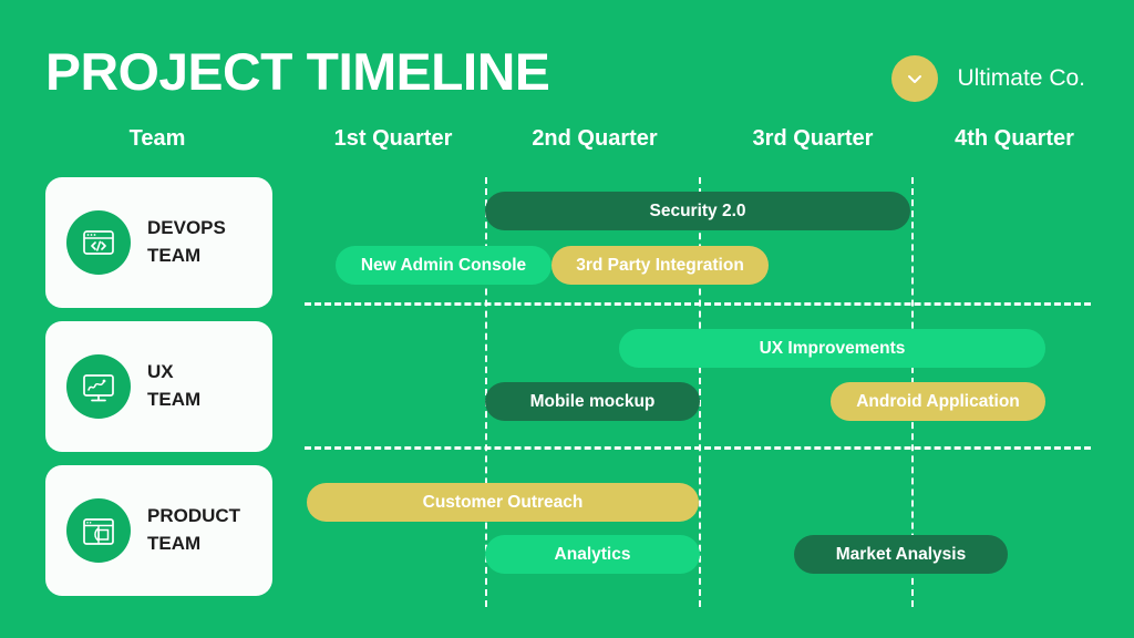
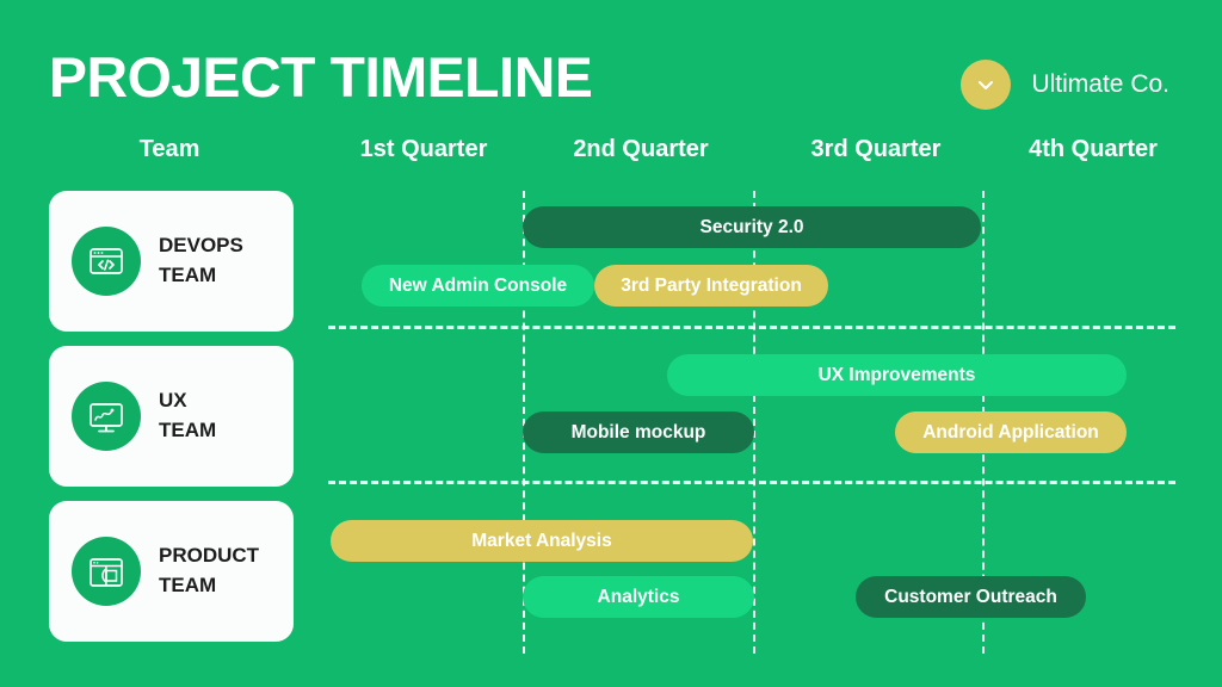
  PROJECT TIMELINE
  Ultimate Co.
  Team
  1st Quarter
  2nd Quarter
  3rd Quarter
  4th Quarter
  DEVOPS
  TEAM
  UX
  TEAM
  PRODUCT
  TEAM
  Security 2.0
  New Admin Console
  3rd Party Integration
  UX Improvements
  Mobile mockup
  Android Application
- Customer Outreach
+ Market Analysis
  Analytics
- Market Analysis
+ Customer Outreach
